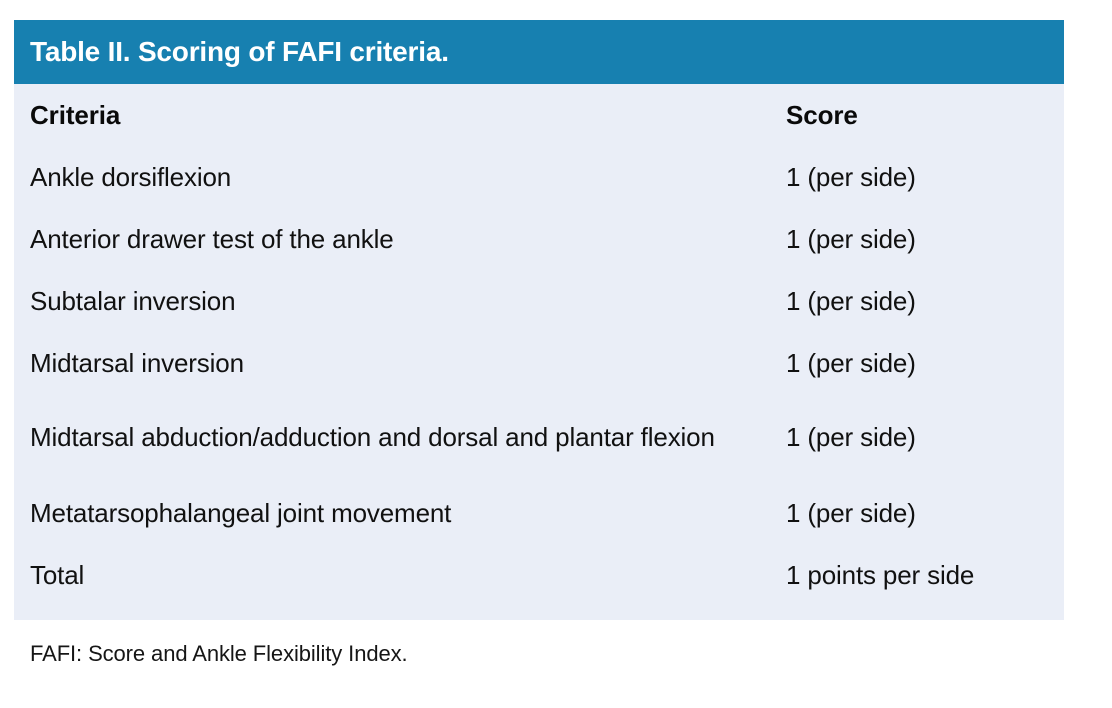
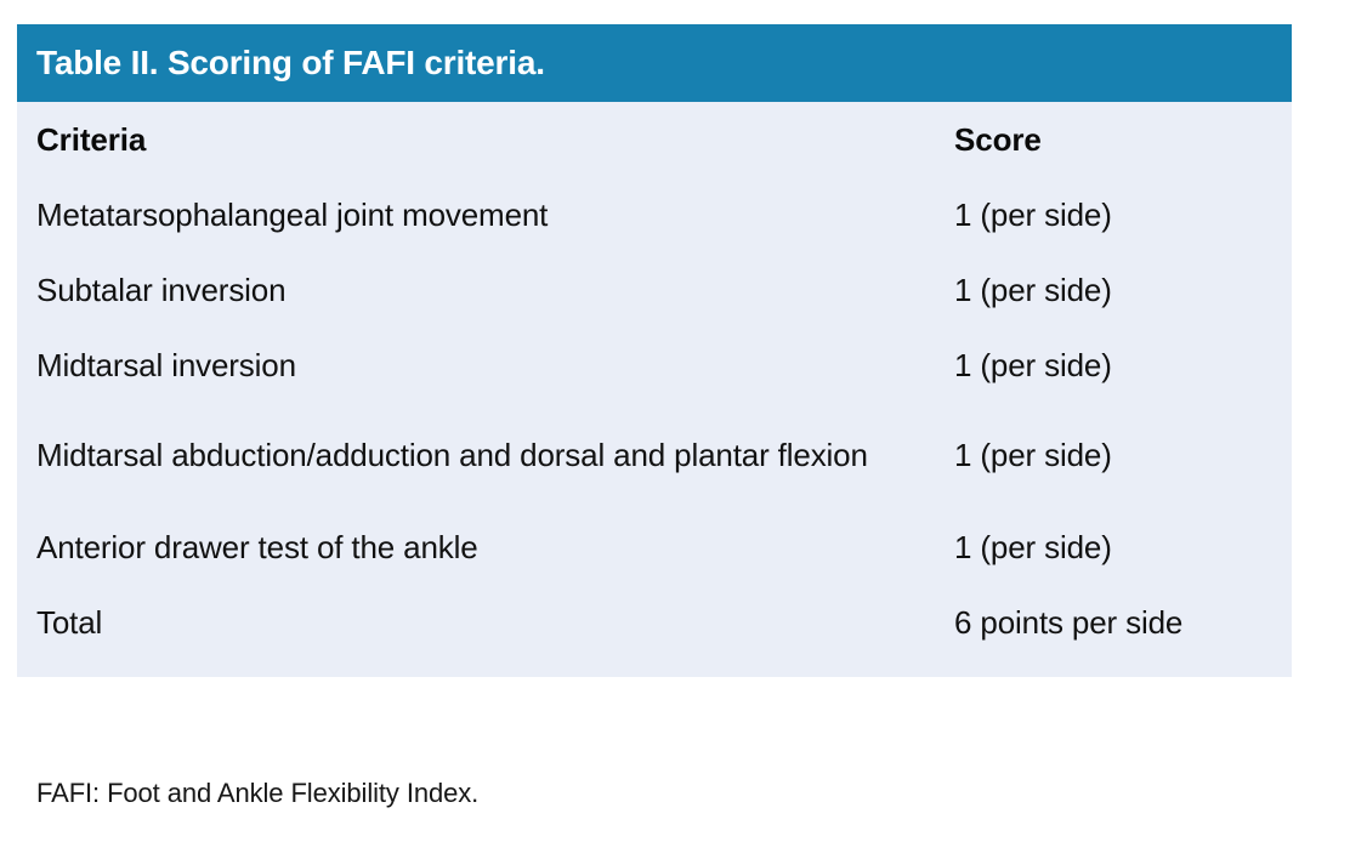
  Table II. Scoring of FAFI criteria.
  Criteria	Score
- Ankle dorsiflexion	1 (per side)
- Anterior drawer test of the ankle	1 (per side)
+ Metatarsophalangeal joint movement	1 (per side)
  Subtalar inversion	1 (per side)
  Midtarsal inversion	1 (per side)
  Midtarsal abduction/adduction and dorsal and plantar flexion	1 (per side)
- Metatarsophalangeal joint movement	1 (per side)
+ Anterior drawer test of the ankle	1 (per side)
- Total	1 points per side
+ Total	6 points per side
- FAFI: Score and Ankle Flexibility Index.
+ FAFI: Foot and Ankle Flexibility Index.
